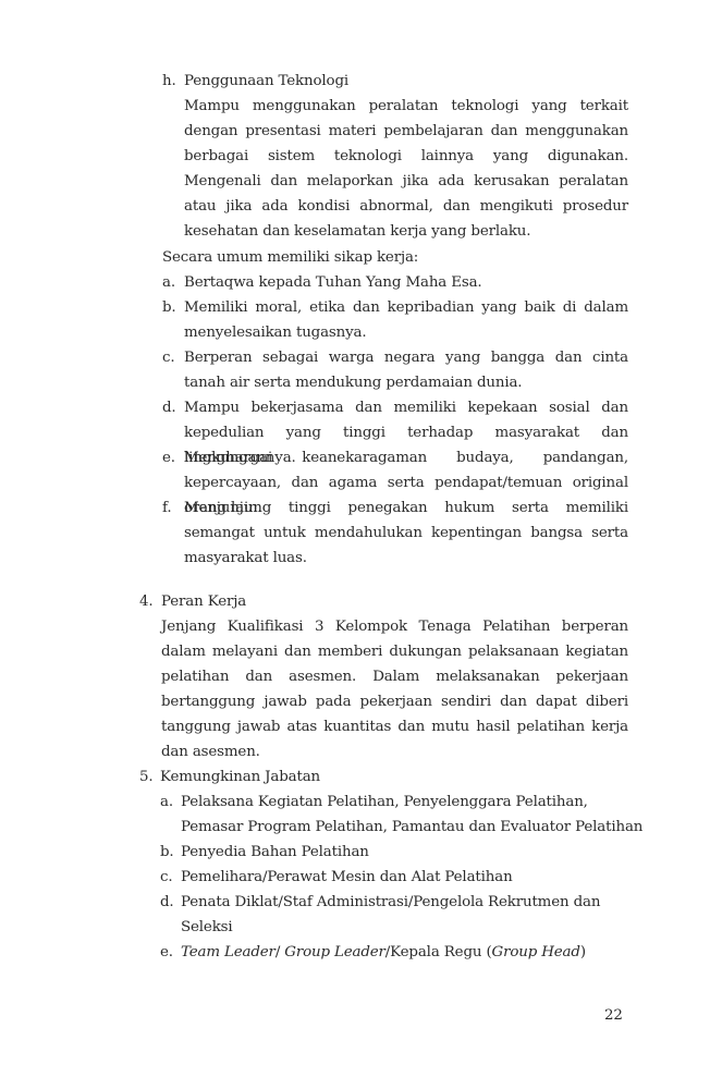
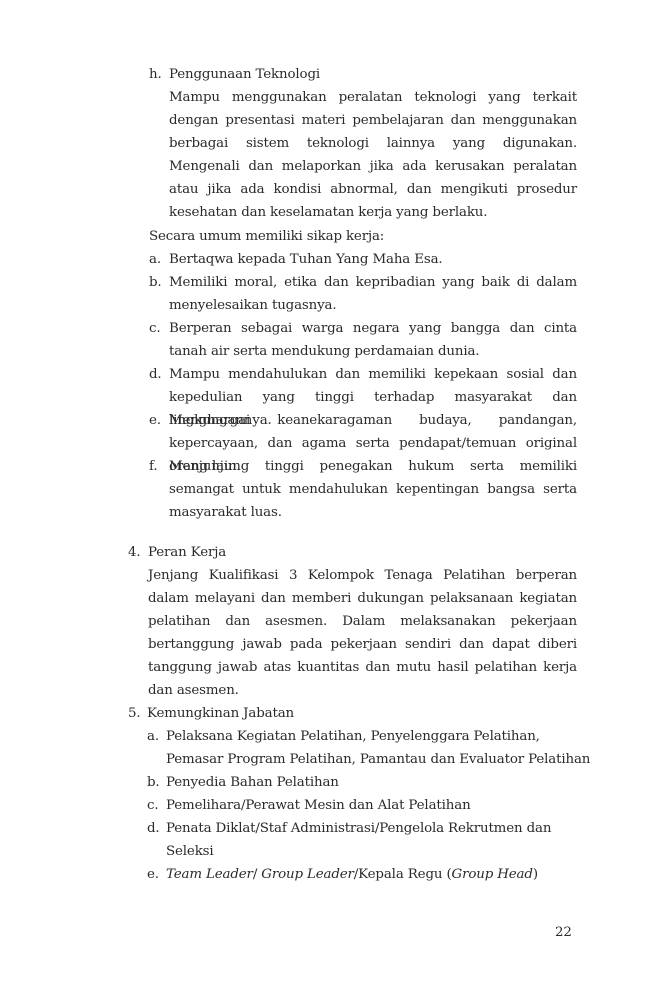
  h.
  Penggunaan Teknologi
  Mampu menggunakan peralatan teknologi yang terkait dengan presentasi materi pembelajaran dan menggunakan berbagai sistem teknologi lainnya yang digunakan. Mengenali dan melaporkan jika ada kerusakan peralatan atau jika ada kondisi abnormal, dan mengikuti prosedur kesehatan dan keselamatan kerja yang berlaku.
  Secara umum memiliki sikap kerja:
  a.
  Bertaqwa kepada Tuhan Yang Maha Esa.
  b.
  Memiliki moral, etika dan kepribadian yang baik di dalam menyelesaikan tugasnya.
  c.
  Berperan sebagai warga negara yang bangga dan cinta tanah air serta mendukung perdamaian dunia.
  d.
- Mampu bekerjasama dan memiliki kepekaan sosial dan kepedulian yang tinggi terhadap masyarakat dan lingkungannya.
+ Mampu mendahulukan dan memiliki kepekaan sosial dan kepedulian yang tinggi terhadap masyarakat dan lingkungannya.
  e.
  Menghargai keanekaragaman budaya, pandangan, kepercayaan, dan agama serta pendapat/temuan original orang lain.
  f.
  Menjunjung tinggi penegakan hukum serta memiliki semangat untuk mendahulukan kepentingan bangsa serta masyarakat luas.
  4.
  Peran Kerja
  Jenjang Kualifikasi 3 Kelompok Tenaga Pelatihan berperan dalam melayani dan memberi dukungan pelaksanaan kegiatan pelatihan dan asesmen. Dalam melaksanakan pekerjaan bertanggung jawab pada pekerjaan sendiri dan dapat diberi tanggung jawab atas kuantitas dan mutu hasil pelatihan kerja dan asesmen.
  5.
  Kemungkinan Jabatan
  a.
  Pelaksana Kegiatan Pelatihan, Penyelenggara Pelatihan,
  Pemasar Program Pelatihan, Pamantau dan Evaluator Pelatihan
  b.
  Penyedia Bahan Pelatihan
  c.
  Pemelihara/Perawat Mesin dan Alat Pelatihan
  d.
  Penata Diklat/Staf Administrasi/Pengelola Rekrutmen dan
  Seleksi
  e.
  Team Leader/ Group Leader/Kepala Regu (Group Head)
  22
